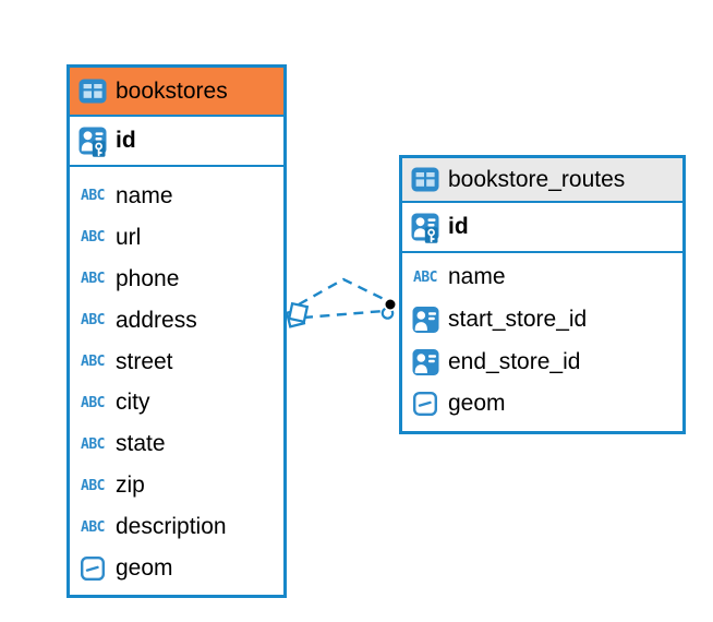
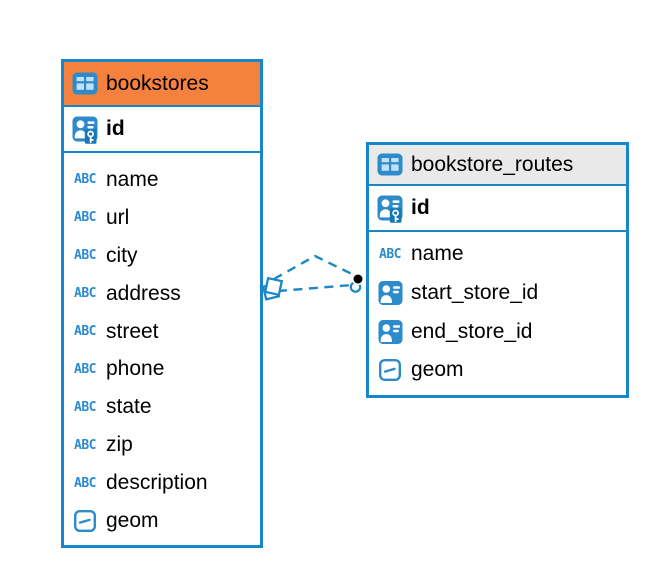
  bookstores
  id
  ABC
  name
  ABC
  url
  ABC
- phone
+ city
  ABC
  address
  ABC
  street
  ABC
- city
+ phone
  ABC
  state
  ABC
  zip
  ABC
  description
  geom
  bookstore_routes
  id
  ABC
  name
  start_store_id
  end_store_id
  geom
